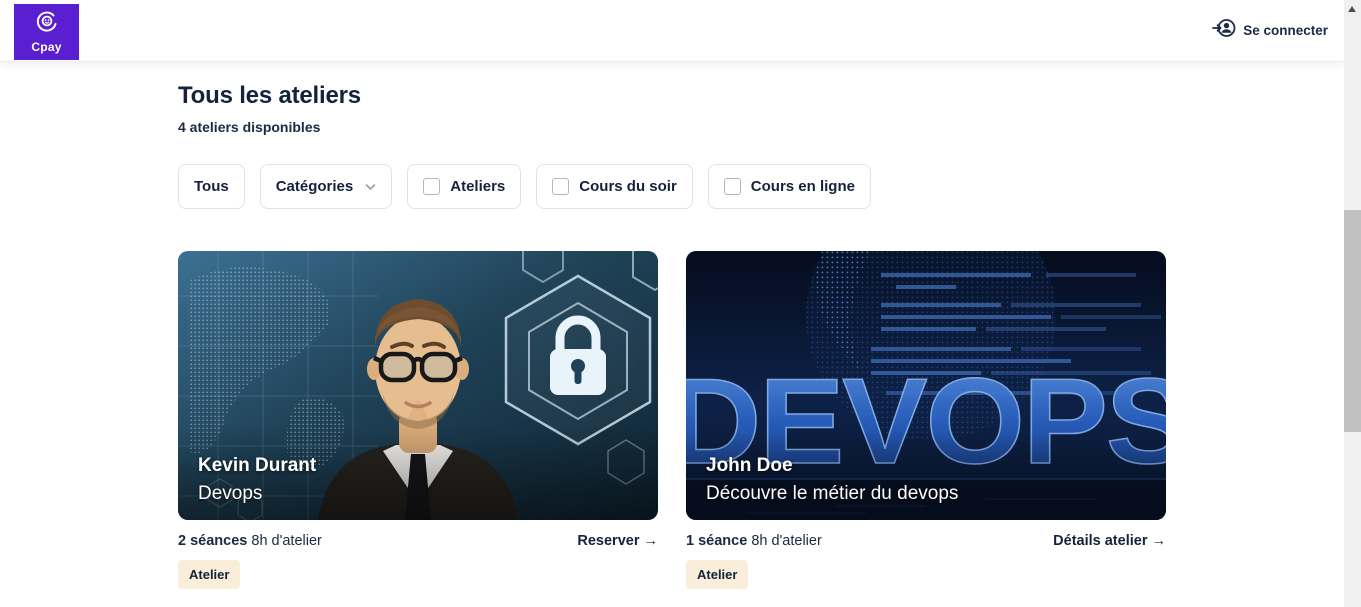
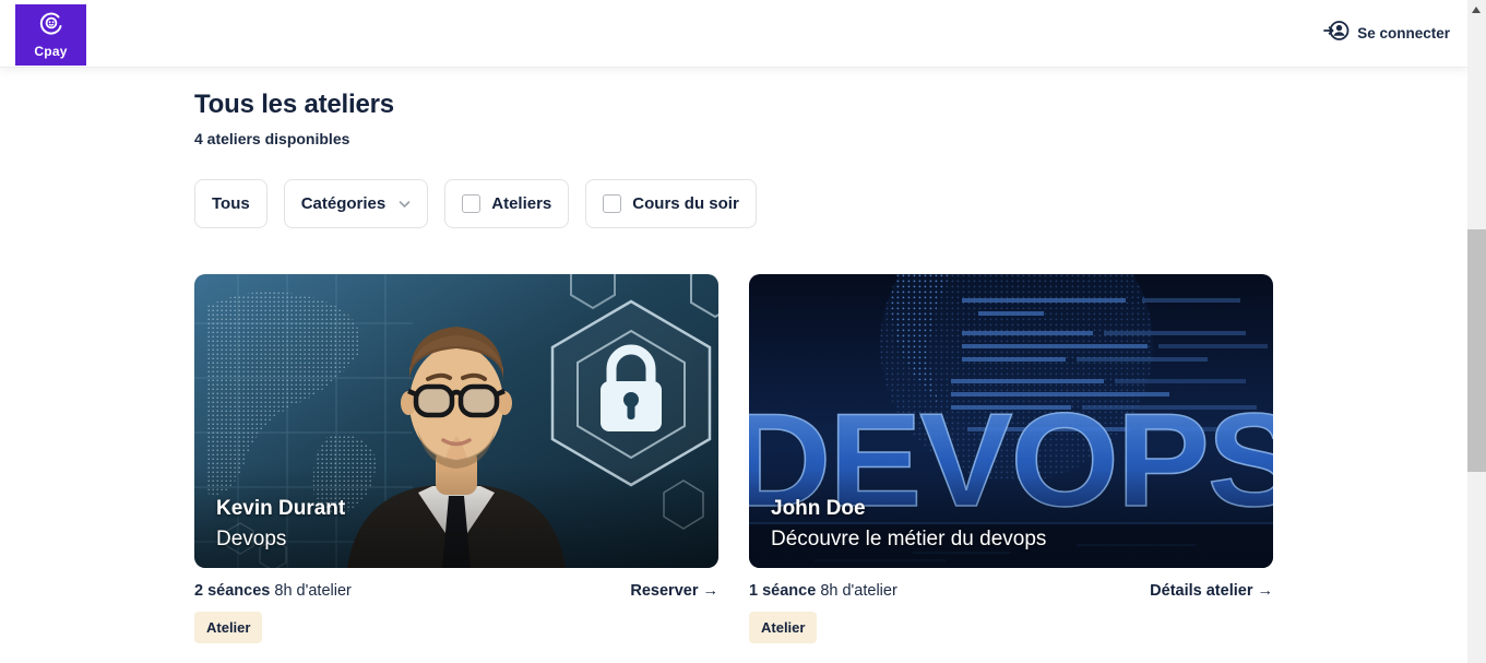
  Cpay
  Se connecter
  Tous les ateliers
  4 ateliers disponibles
  Tous
  Catégories
  Ateliers
  Cours du soir
- Cours en ligne
  Kevin Durant
  Devops
  2 séances 8h d'atelier
  Reserver →
  Atelier
  DEVOPS
  John Doe
  Découvre le métier du devops
  1 séance 8h d'atelier
  Détails atelier →
  Atelier
